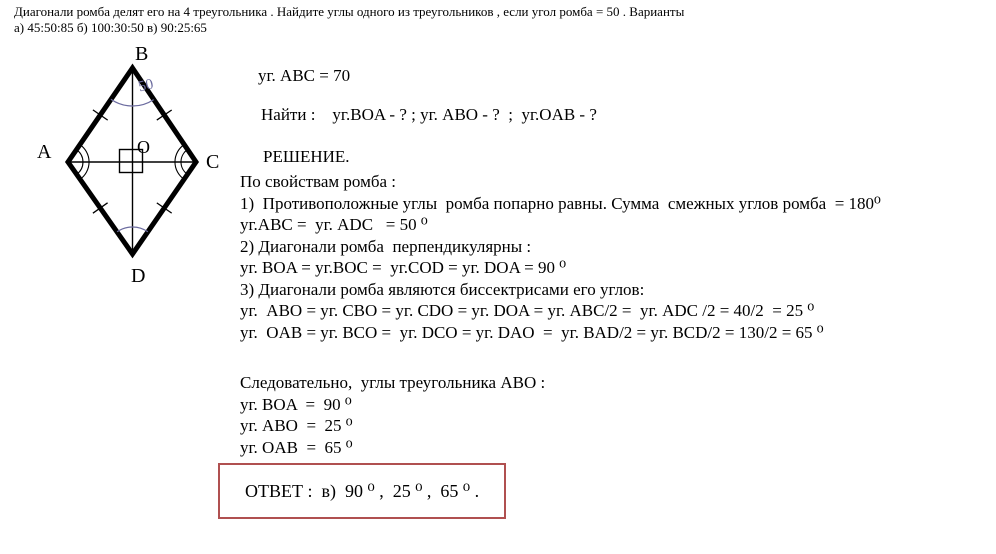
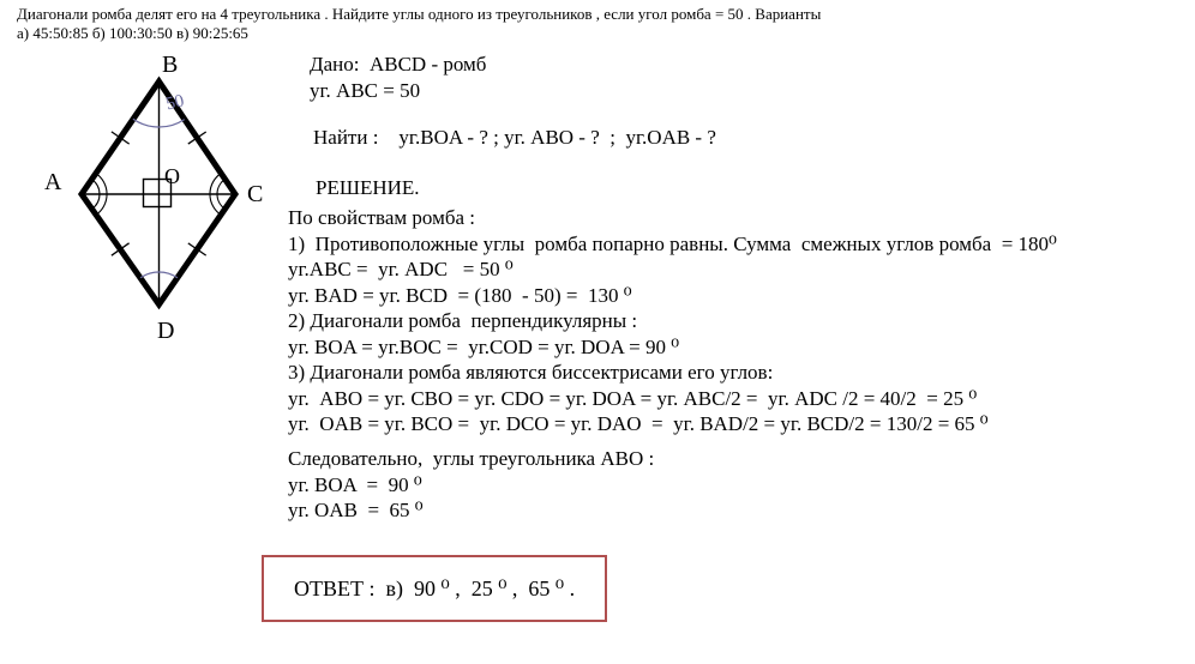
  Диагонали ромба делят его на 4 треугольника . Найдите углы одного из треугольников , если угол ромба = 50 . Варианты
  а) 45:50:85 б) 100:30:50 в) 90:25:65
  A
  B
  C
  D
  O
+ Дано: ABCD - ромб
- уг. ABC = 70
+ уг. ABC = 50
  Найти : уг.BOA - ? ; уг. ABO - ? ; уг.OAB - ?
  РЕШЕНИЕ.
  По свойствам ромба :
  1) Противоположные углы ромба попарно равны. Сумма смежных углов ромба = 180⁰
  уг.ABC = уг. ADC = 50 ⁰
+ уг. BAD = уг. BCD = (180 - 50) = 130 ⁰
  2) Диагонали ромба перпендикулярны :
  уг. BOA = уг.BOC = уг.COD = уг. DOA = 90 ⁰
  3) Диагонали ромба являются биссектрисами его углов:
  уг. ABO = уг. CBO = уг. CDO = уг. DOA = уг. ABC/2 = уг. ADC /2 = 40/2 = 25 ⁰
  уг. OAB = уг. BCO = уг. DCO = уг. DAO = уг. BAD/2 = уг. BCD/2 = 130/2 = 65 ⁰
  Следовательно, углы треугольника ABO :
  уг. BOA = 90 ⁰
- уг. ABO = 25 ⁰
  уг. OAB = 65 ⁰
  ОТВЕТ : в) 90 ⁰ , 25 ⁰ , 65 ⁰ .
